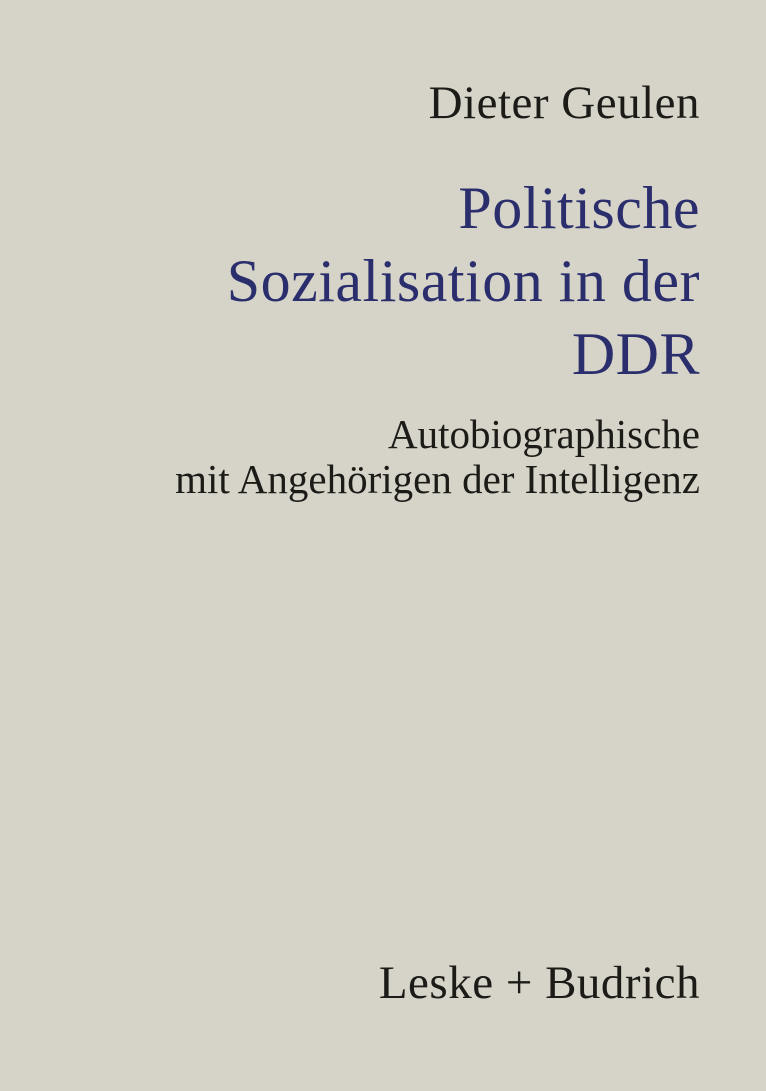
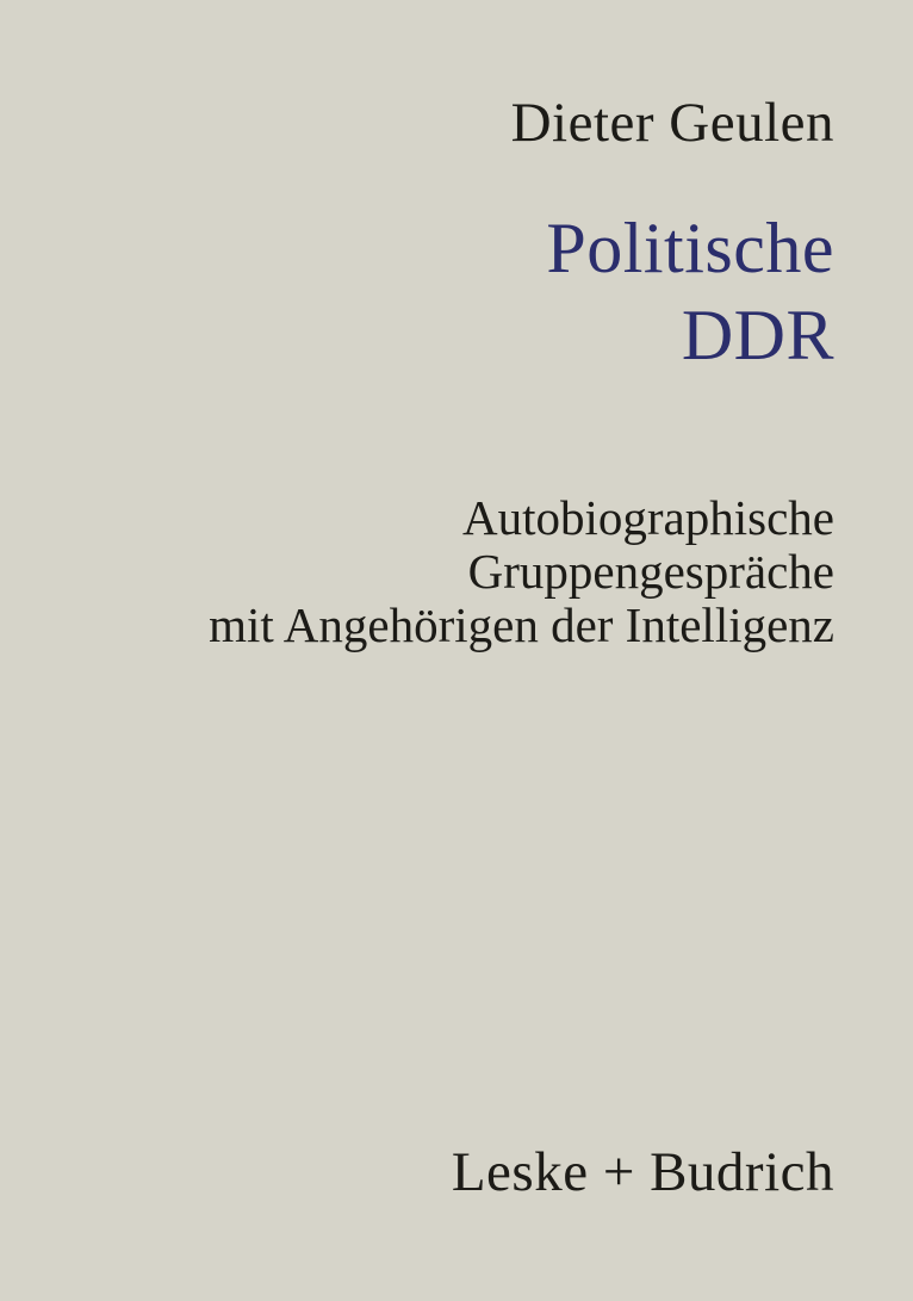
  Dieter Geulen
  Politische
- Sozialisation in der
  DDR
  Autobiographische
+ Gruppengespräche
  mit Angehörigen der Intelligenz
  Leske + Budrich
